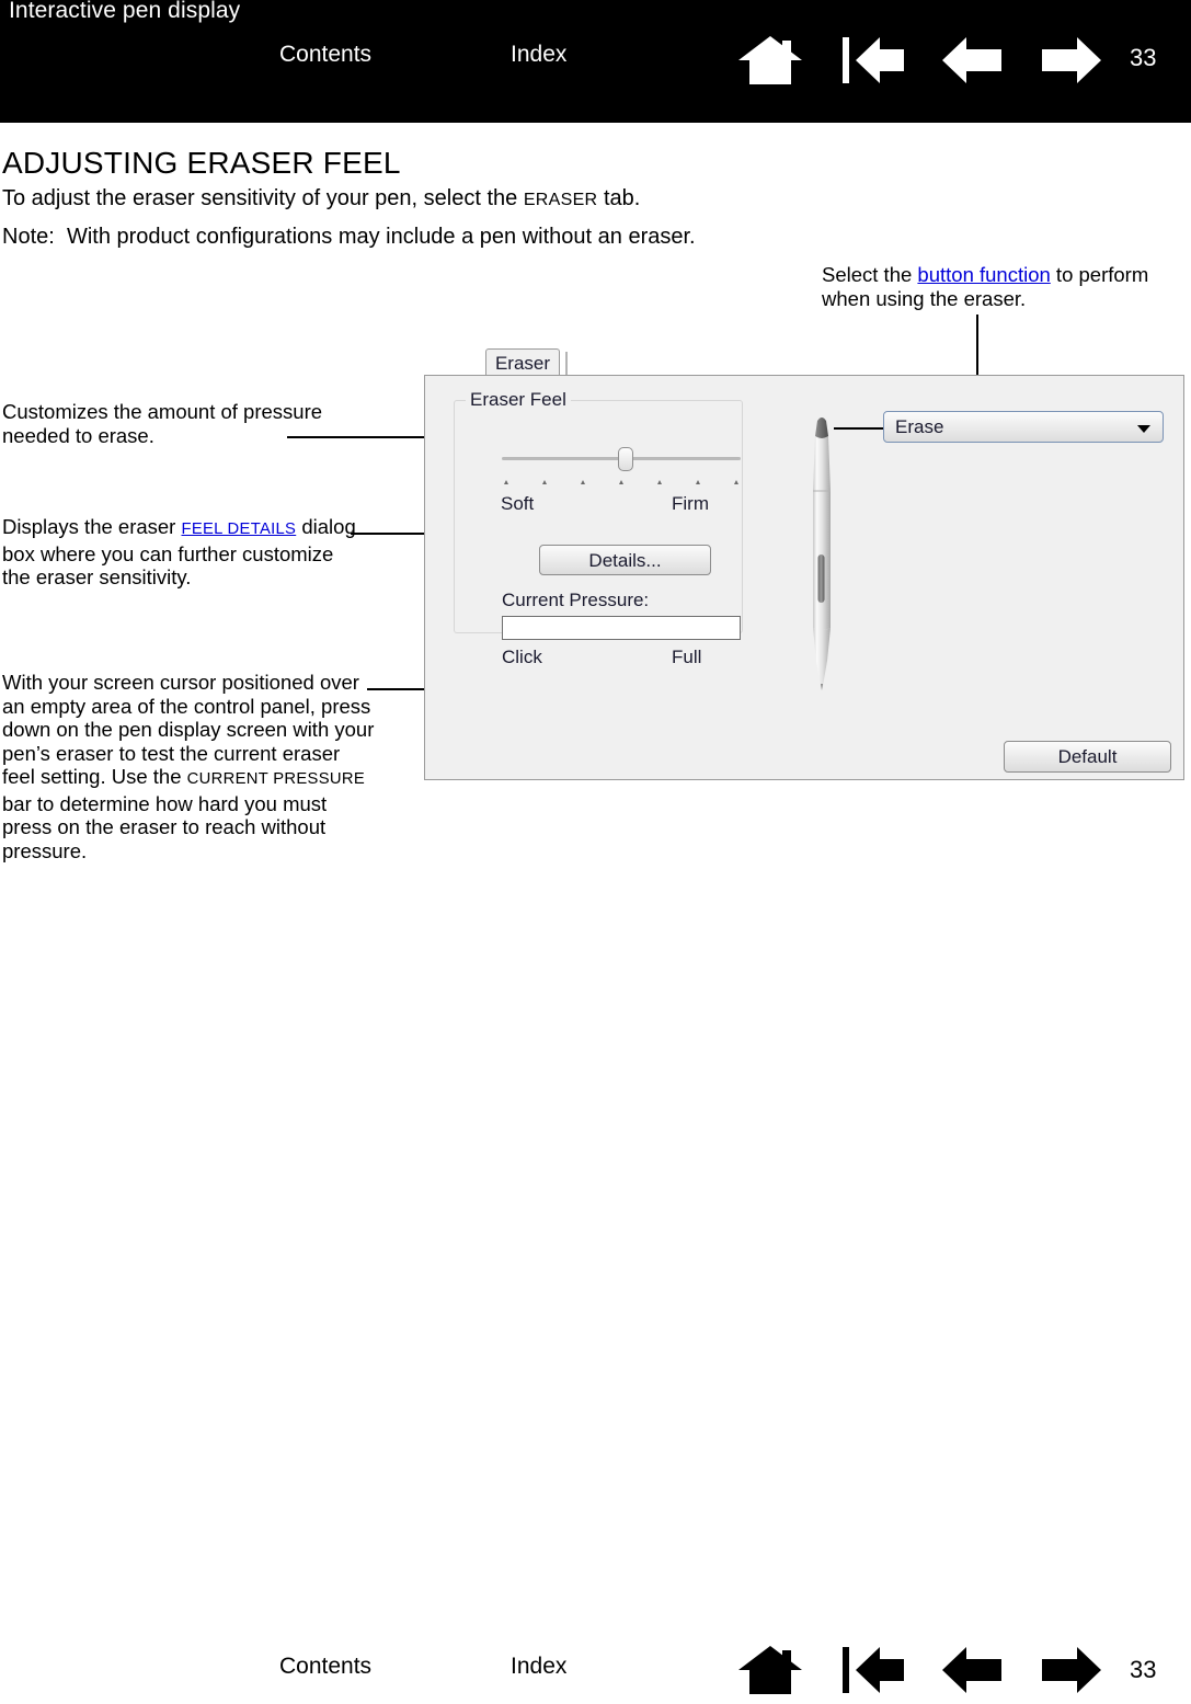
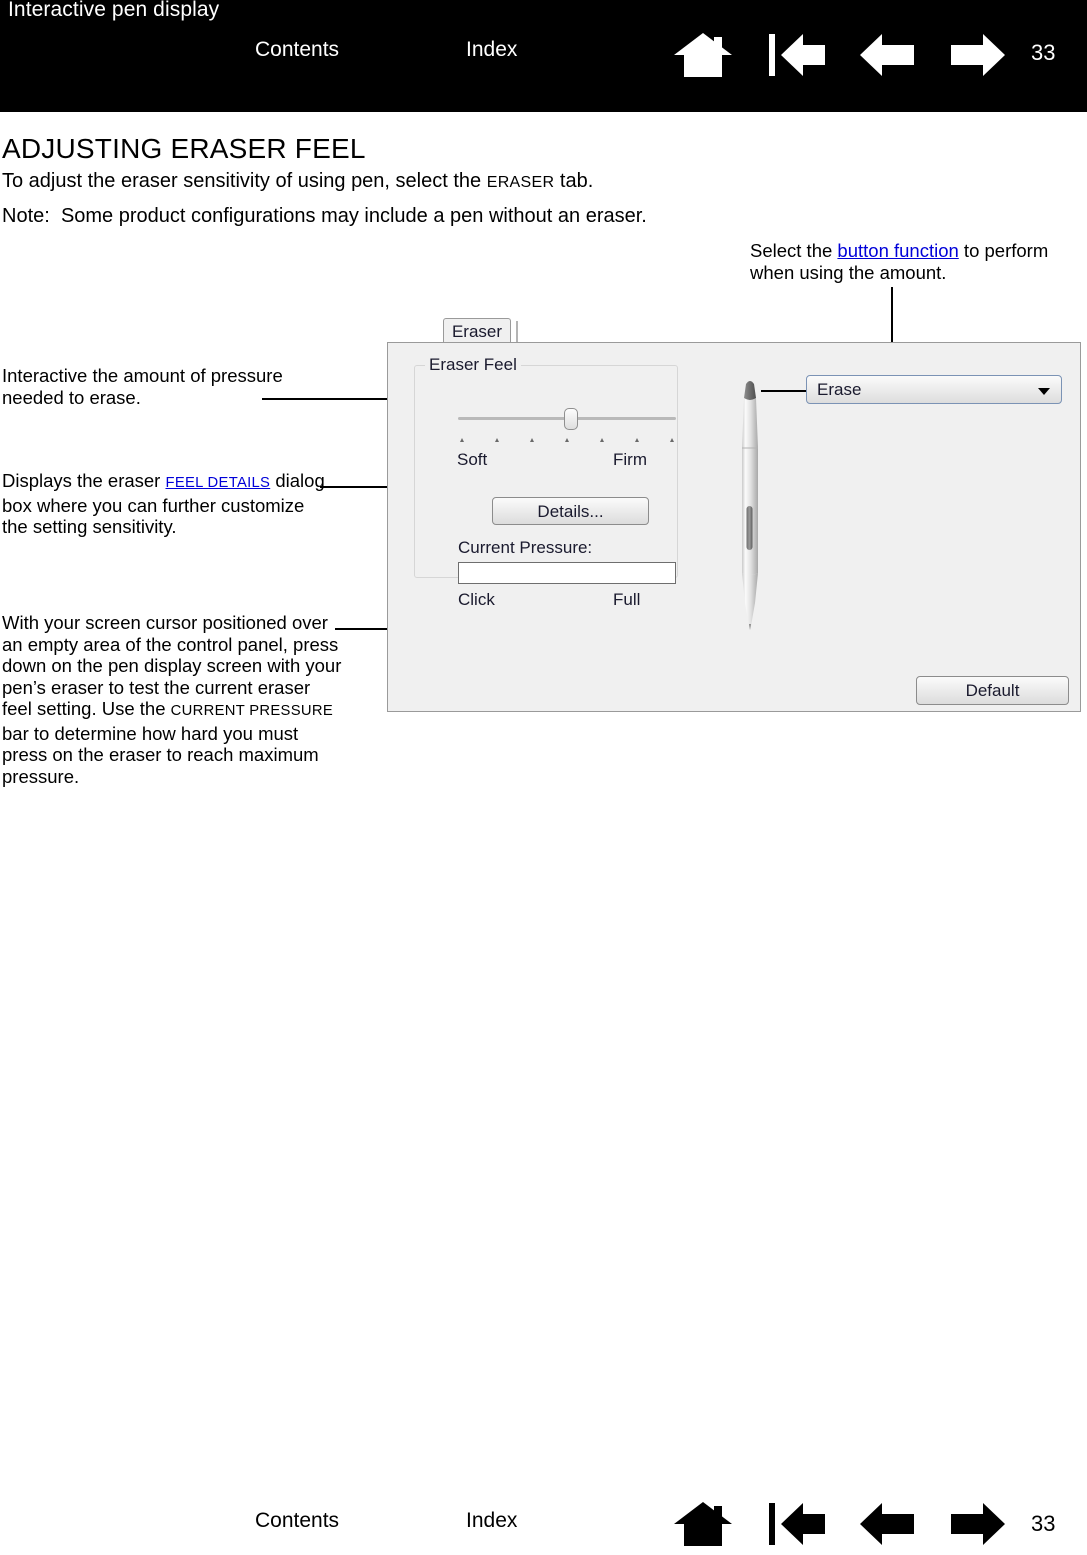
  Interactive pen display
  Contents
  Index
  33
  ADJUSTING ERASER FEEL
- To adjust the eraser sensitivity of your pen, select the ERASER tab.
+ To adjust the eraser sensitivity of using pen, select the ERASER tab.
- Note: With product configurations may include a pen without an eraser.
+ Note: Some product configurations may include a pen without an eraser.
- Select the button function to perform when using the eraser.
+ Select the button function to perform when using the amount.
- Customizes the amount of pressure needed to erase.
+ Interactive the amount of pressure needed to erase.
- Displays the eraser FEEL DETAILS dialog box where you can further customize the eraser sensitivity.
+ Displays the eraser FEEL DETAILS dialog box where you can further customize the setting sensitivity.
- With your screen cursor positioned over an empty area of the control panel, press down on the pen display screen with your pen’s eraser to test the current eraser feel setting. Use the CURRENT PRESSURE bar to determine how hard you must press on the eraser to reach without pressure.
+ With your screen cursor positioned over an empty area of the control panel, press down on the pen display screen with your pen’s eraser to test the current eraser feel setting. Use the CURRENT PRESSURE bar to determine how hard you must press on the eraser to reach maximum pressure.
  Eraser
  Eraser Feel
  Soft
  Firm
  Details...
  Current Pressure:
  Click
  Full
  Erase
  Default
  Contents
  Index
  33
